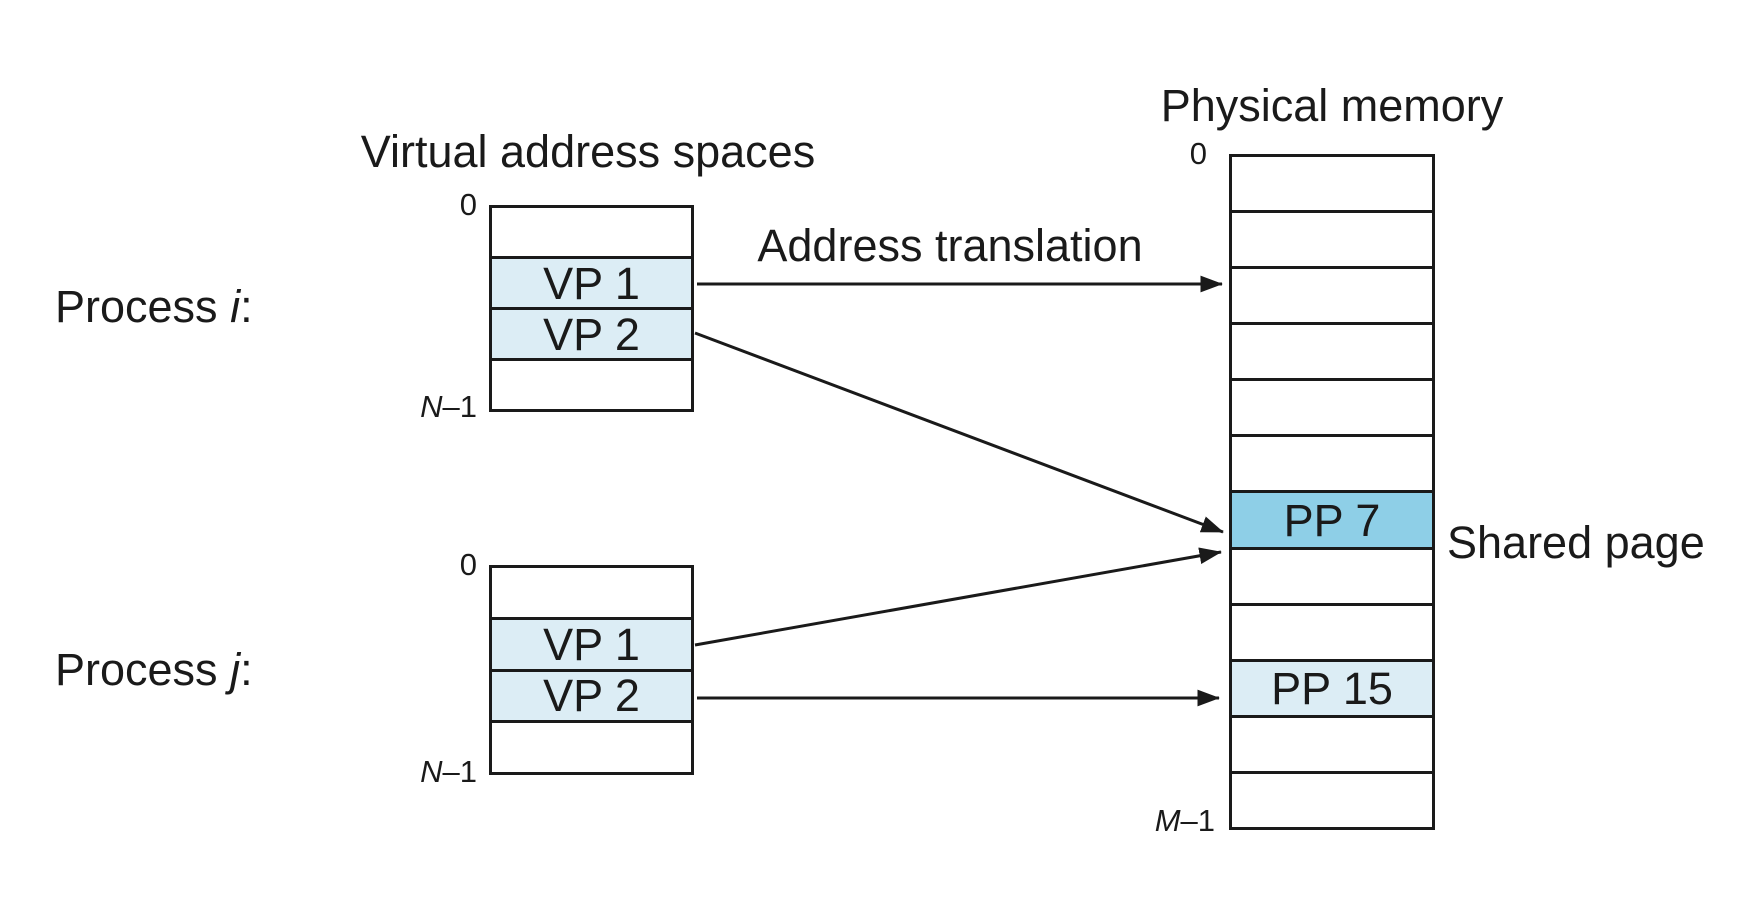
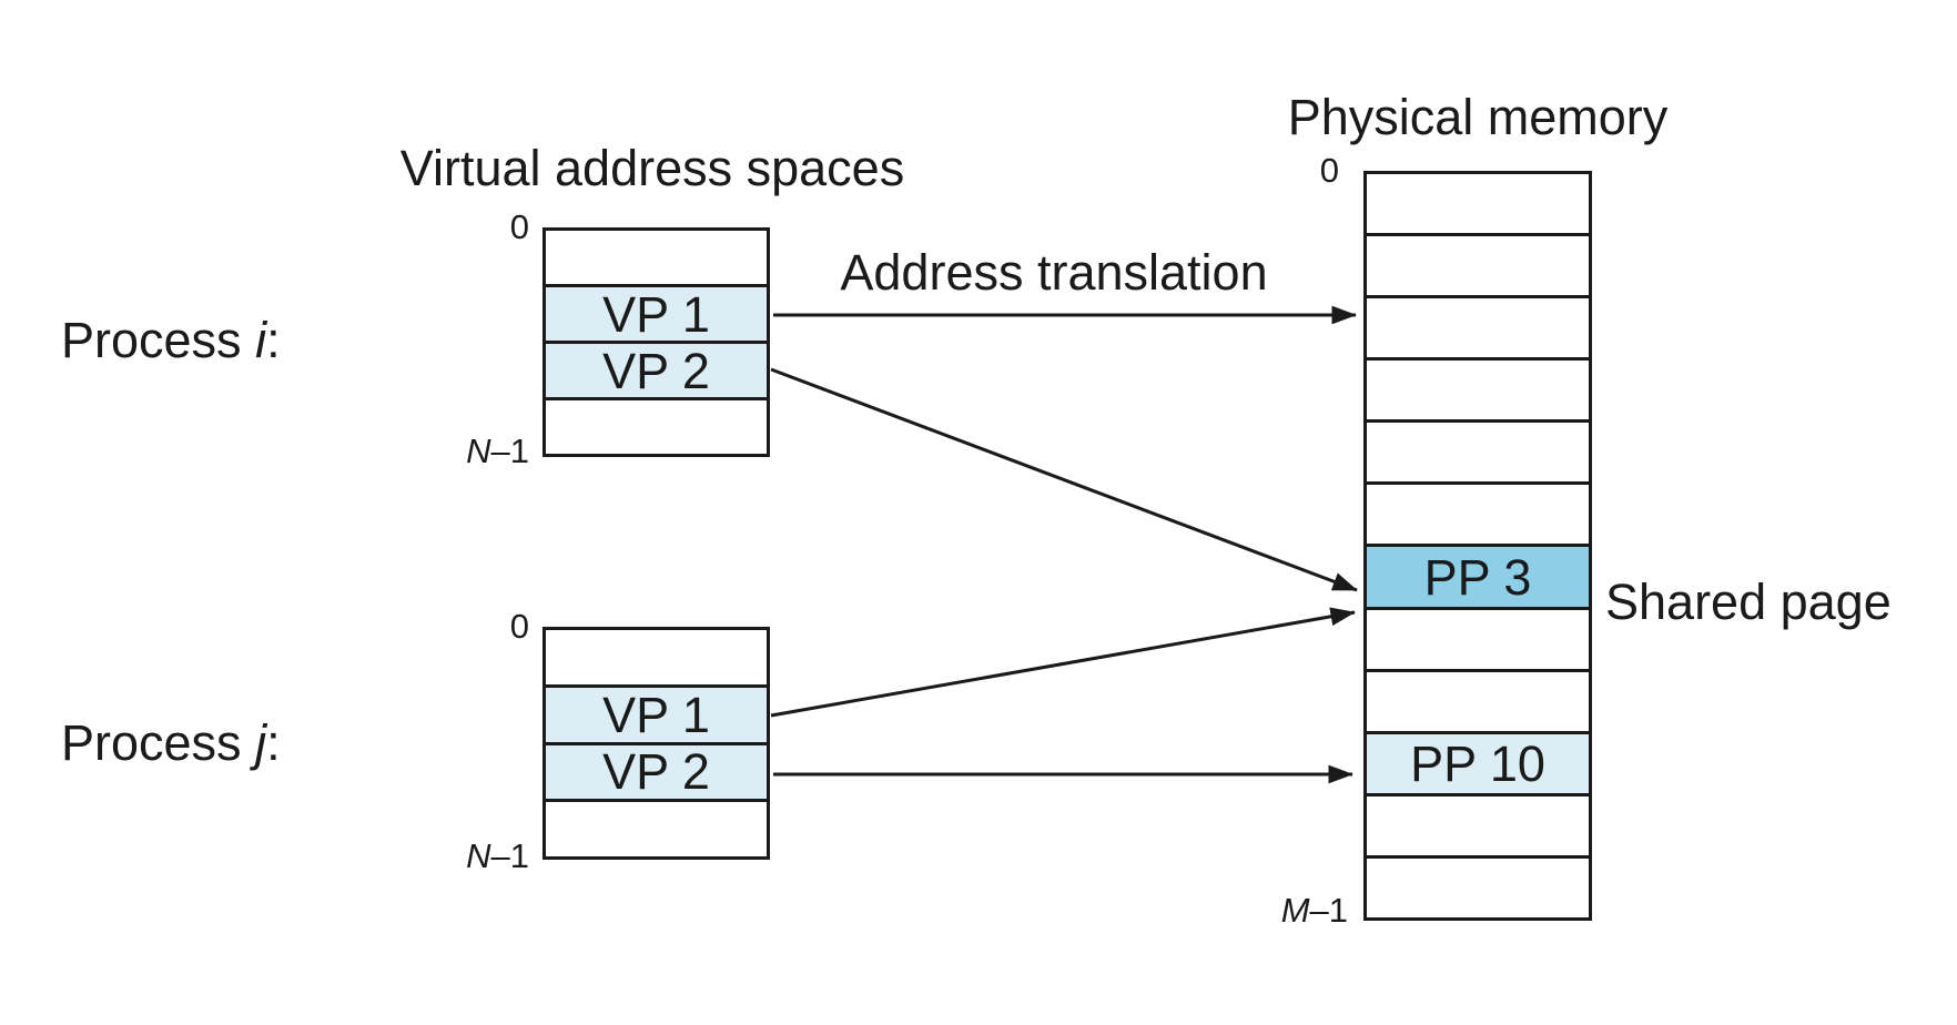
  Virtual address spaces
  Physical memory
  Process i:
  Process j:
  0
  N–1
  0
  N–1
  0
  M–1
  VP 1
  VP 2
  VP 1
  VP 2
- PP 7
+ PP 3
- PP 15
+ PP 10
  Address translation
  Shared page
